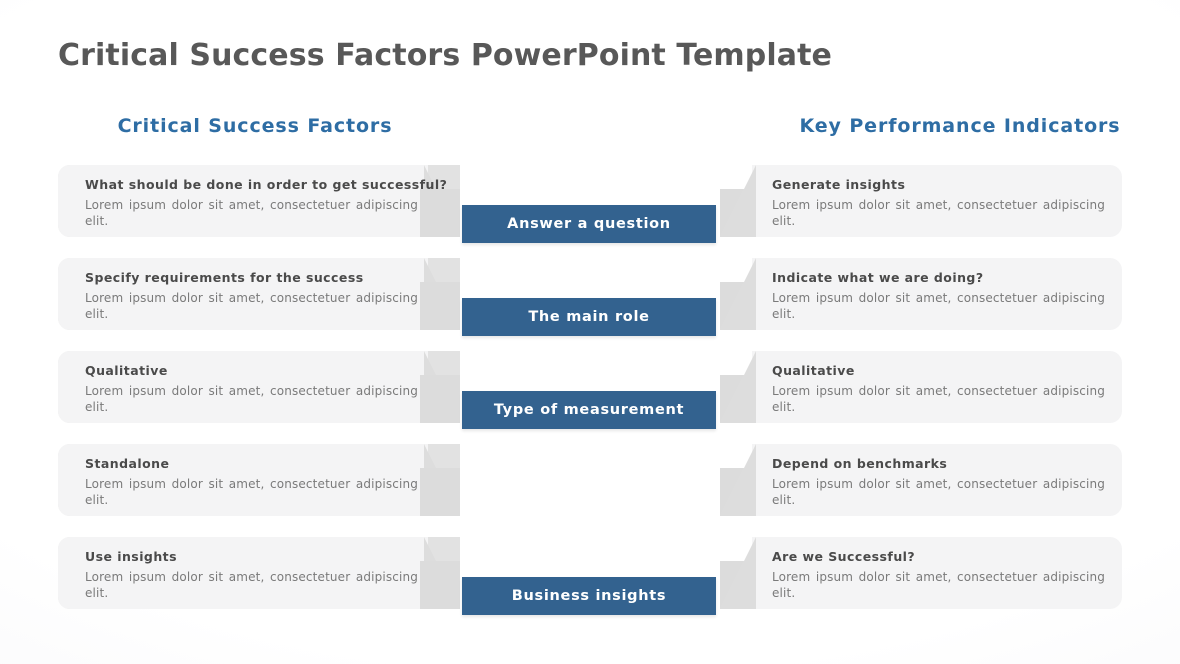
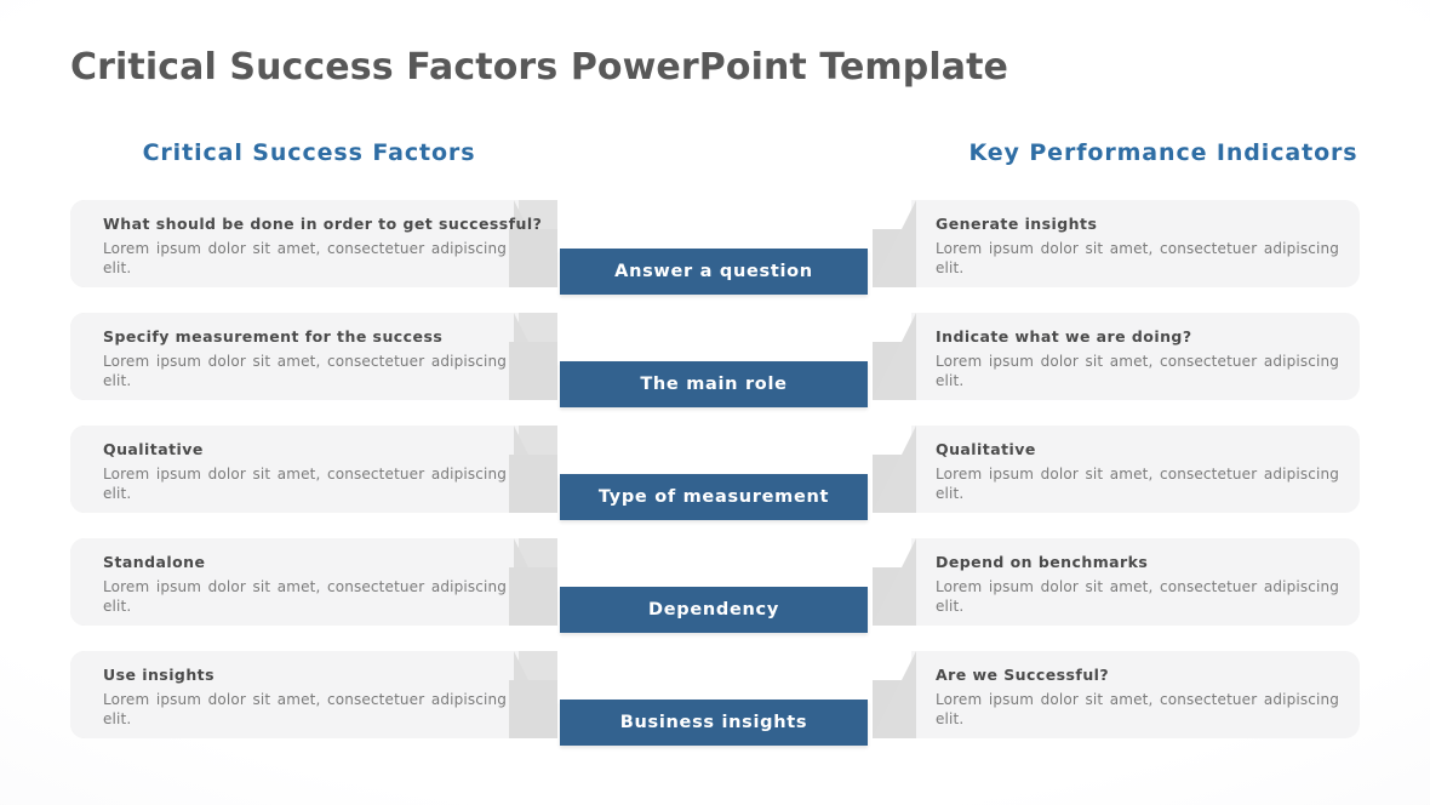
  Critical Success Factors PowerPoint Template
  Critical Success Factors
  Key Performance Indicators
  What should be done in order to get successful?
  Lorem ipsum dolor sit amet, consectetuer adipiscing elit.
  Generate insights
  Lorem ipsum dolor sit amet, consectetuer adipiscing elit.
  Answer a question
- Specify requirements for the success
+ Specify measurement for the success
  Lorem ipsum dolor sit amet, consectetuer adipiscing elit.
  Indicate what we are doing?
  Lorem ipsum dolor sit amet, consectetuer adipiscing elit.
  The main role
  Qualitative
  Lorem ipsum dolor sit amet, consectetuer adipiscing elit.
  Qualitative
  Lorem ipsum dolor sit amet, consectetuer adipiscing elit.
  Type of measurement
  Standalone
  Lorem ipsum dolor sit amet, consectetuer adipiscing elit.
  Depend on benchmarks
  Lorem ipsum dolor sit amet, consectetuer adipiscing elit.
+ Dependency
  Use insights
  Lorem ipsum dolor sit amet, consectetuer adipiscing elit.
  Are we Successful?
  Lorem ipsum dolor sit amet, consectetuer adipiscing elit.
  Business insights
